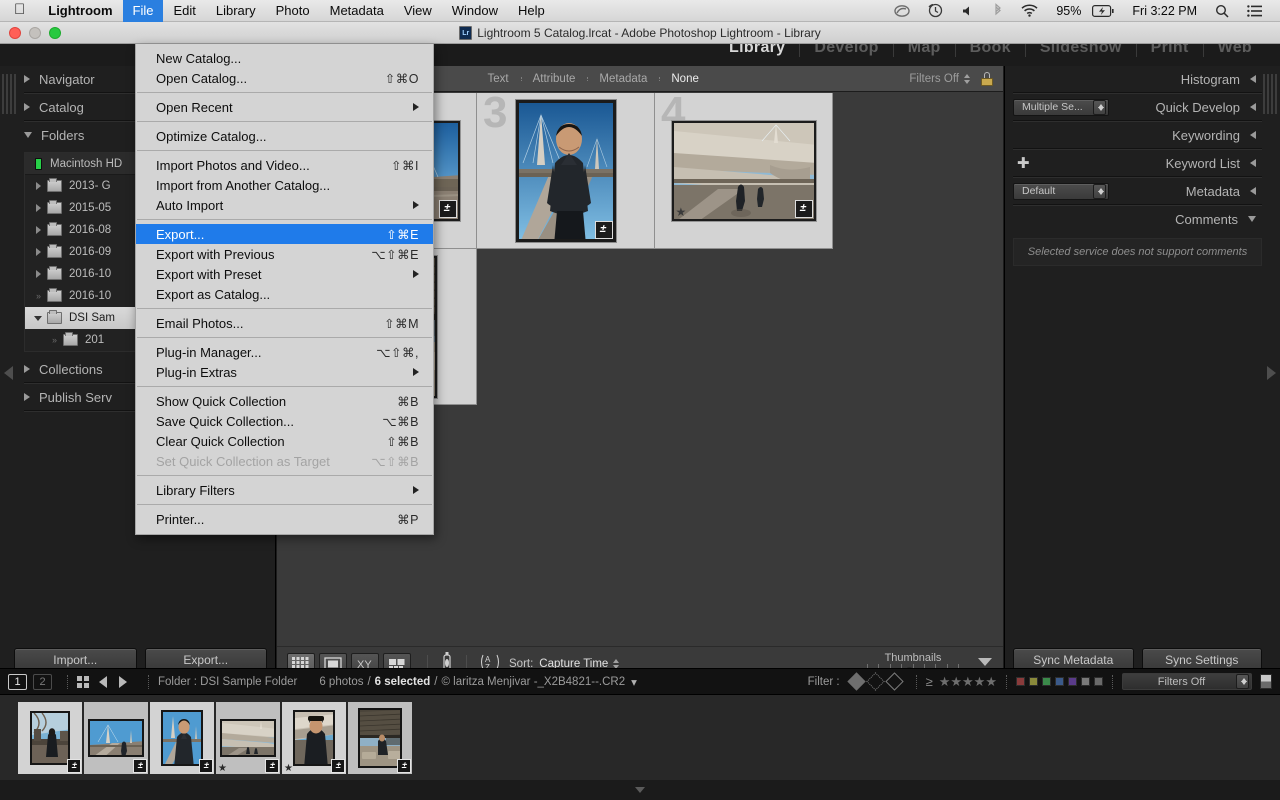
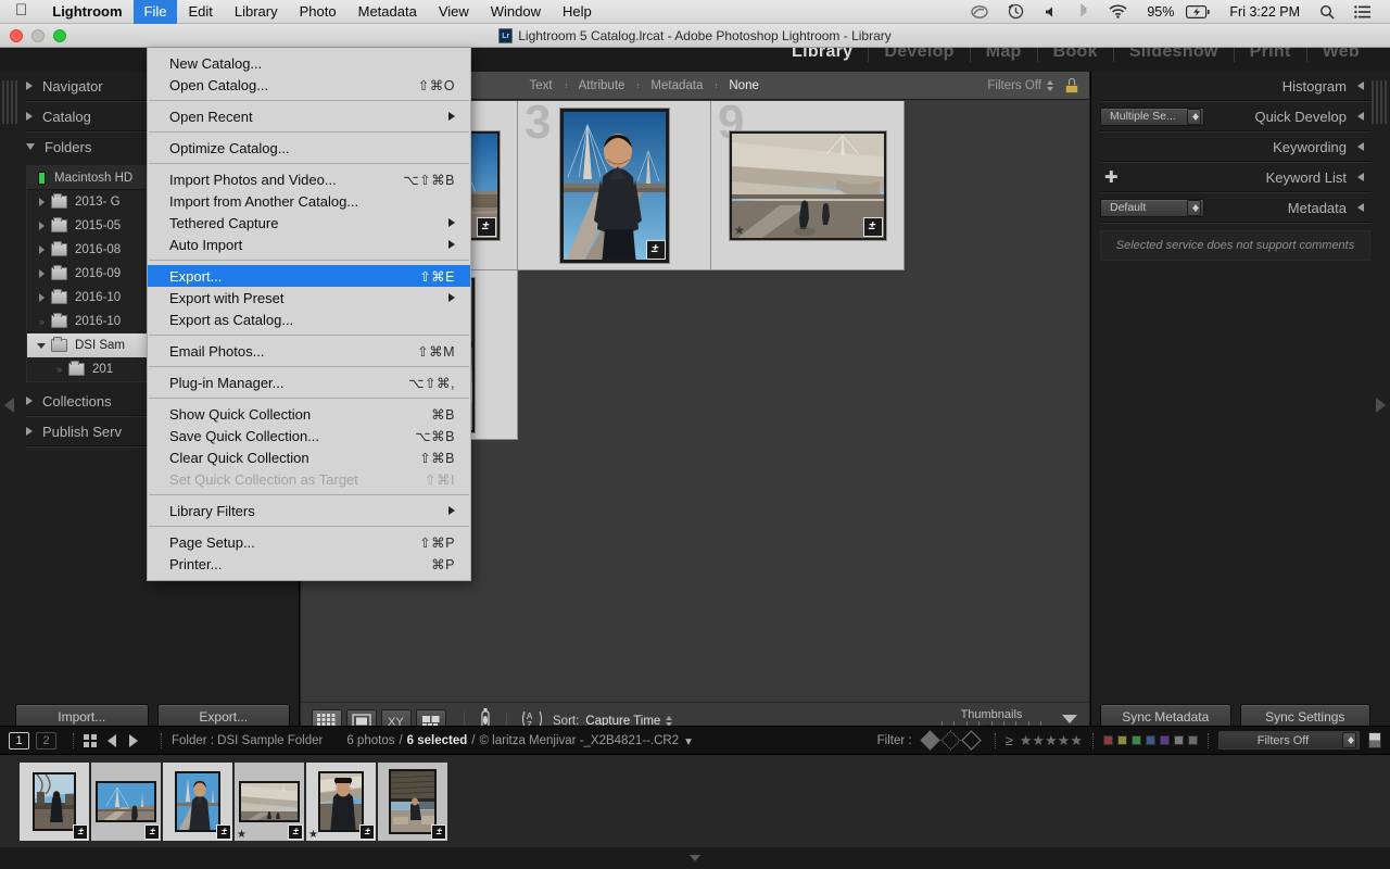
  
  Lightroom
  File
  Edit
  Library
  Photo
  Metadata
  View
  Window
  Help
  95%
  Fri 3:22 PM
  Library
  Develop
  Map
  Book
  Slideshow
  Print
  Web
  Lightroom 5 Catalog.lrcat - Adobe Photoshop Lightroom - Library
  Navigator
  Catalog
  Folders
  Macintosh HD
  2013- G
  2015-05
  2016-08
  2016-09
  2016-10
  ››
  2016-10
  DSI Sam
  ››
  201
  Collections
  Publish Serv
  Import...
  Export...
  Text
  Attribute
  Metadata
  None
  Filters Off
  3
- 4
+ 9
  ★
  XY
  A
  Sort:
  Capture Time
  Thumbnails
  Histogram
  Multiple Se...
  Quick Develop
  Keywording
  ✚
  Keyword List
  Default
  Metadata
- Comments
  Selected service does not support comments
  Sync Metadata
  Sync Settings
  1
  2
  Folder : DSI Sample Folder
  6 photos
  /
  6 selected
  /
  © laritza Menjivar -_X2B4821--.CR2
  ▾
  Filter :
  ≥
  ★★★★★
  Filters Off
  ★
  ★
  New Catalog...
  Open Catalog...
  ⇧⌘O
  Open Recent
  Optimize Catalog...
  Import Photos and Video...
- ⇧⌘I
+ ⌥⇧⌘B
  Import from Another Catalog...
+ Tethered Capture
  Auto Import
  Export...
  ⇧⌘E
- Export with Previous
- ⌥⇧⌘E
  Export with Preset
  Export as Catalog...
  Email Photos...
  ⇧⌘M
  Plug-in Manager...
  ⌥⇧⌘,
- Plug-in Extras
  Show Quick Collection
  ⌘B
  Save Quick Collection...
  ⌥⌘B
  Clear Quick Collection
  ⇧⌘B
  Set Quick Collection as Target
- ⌥⇧⌘B
+ ⇧⌘I
  Library Filters
+ Page Setup...
+ ⇧⌘P
  Printer...
  ⌘P
